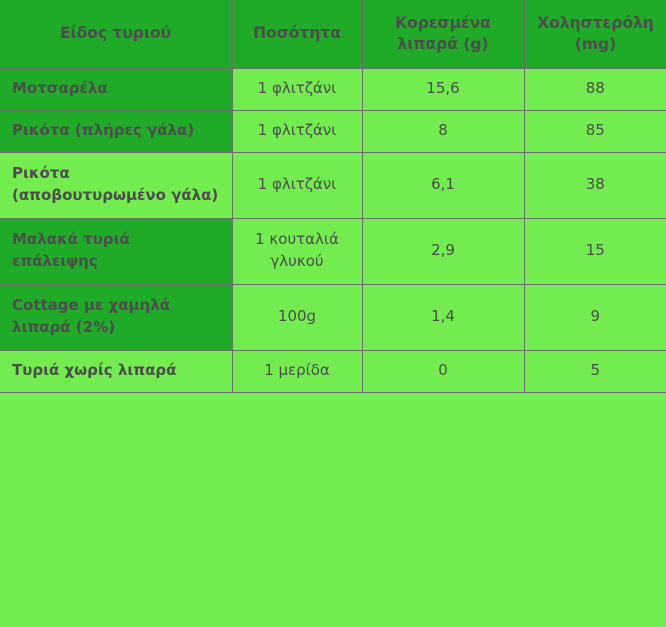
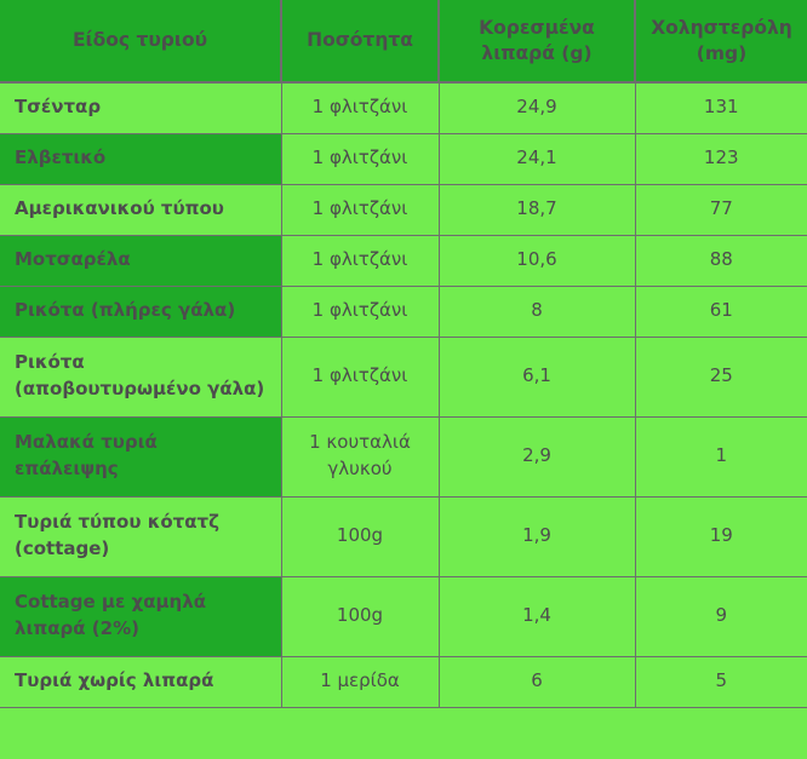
  Είδος τυριού	Ποσότητα	Κορεσμέναλιπαρά (g)	Χοληστερόλη(mg)
+ Τσένταρ	1 φλιτζάνι	24,9	131
+ Ελβετικό	1 φλιτζάνι	24,1	123
+ Αμερικανικού τύπου	1 φλιτζάνι	18,7	77
- Μοτσαρέλα	1 φλιτζάνι	15,6	88
+ Μοτσαρέλα	1 φλιτζάνι	10,6	88
- Ρικότα (πλήρες γάλα)	1 φλιτζάνι	8	85
+ Ρικότα (πλήρες γάλα)	1 φλιτζάνι	8	61
- Ρικότα(αποβουτυρωμένο γάλα)	1 φλιτζάνι	6,1	38
+ Ρικότα(αποβουτυρωμένο γάλα)	1 φλιτζάνι	6,1	25
- Μαλακά τυριάεπάλειψης	1 κουταλιά γλυκού	2,9	15
+ Μαλακά τυριάεπάλειψης	1 κουταλιά γλυκού	2,9	1
+ Τυριά τύπου κότατζ(cottage)	100g	1,9	19
  Cottage με χαμηλάλιπαρά (2%)	100g	1,4	9
- Τυριά χωρίς λιπαρά	1 μερίδα	0	5
+ Τυριά χωρίς λιπαρά	1 μερίδα	6	5
